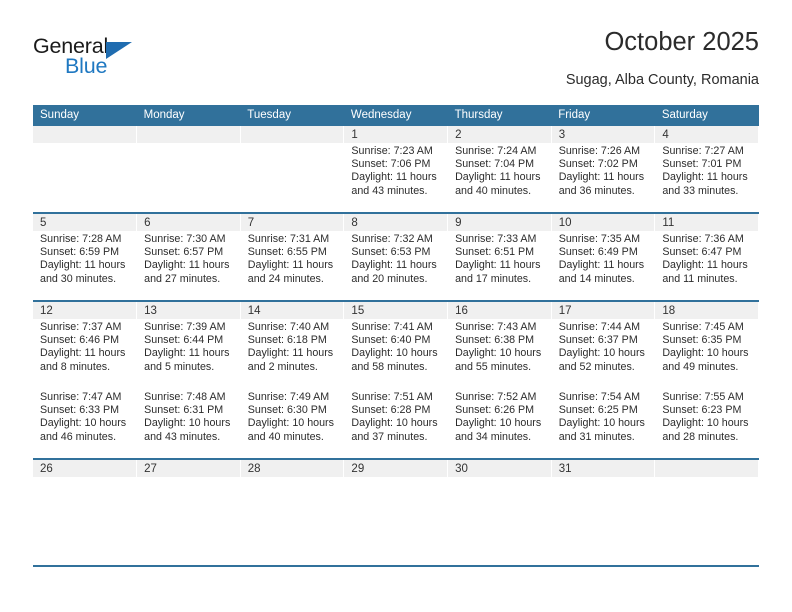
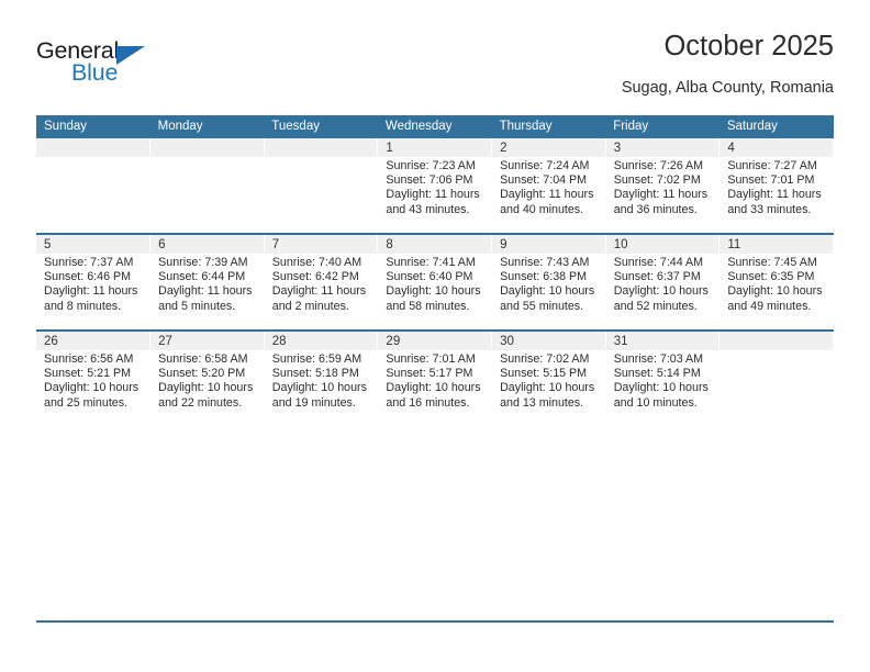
  General
  Blue
  October 2025
  Sugag, Alba County, Romania
  Sunday	Monday	Tuesday	Wednesday	Thursday	Friday	Saturday
  			1	2	3	4
  			Sunrise: 7:23 AMSunset: 7:06 PMDaylight: 11 hoursand 43 minutes.	Sunrise: 7:24 AMSunset: 7:04 PMDaylight: 11 hoursand 40 minutes.	Sunrise: 7:26 AMSunset: 7:02 PMDaylight: 11 hoursand 36 minutes.	Sunrise: 7:27 AMSunset: 7:01 PMDaylight: 11 hoursand 33 minutes.
  5	6	7	8	9	10	11
- Sunrise: 7:28 AMSunset: 6:59 PMDaylight: 11 hoursand 30 minutes.	Sunrise: 7:30 AMSunset: 6:57 PMDaylight: 11 hoursand 27 minutes.	Sunrise: 7:31 AMSunset: 6:55 PMDaylight: 11 hoursand 24 minutes.	Sunrise: 7:32 AMSunset: 6:53 PMDaylight: 11 hoursand 20 minutes.	Sunrise: 7:33 AMSunset: 6:51 PMDaylight: 11 hoursand 17 minutes.	Sunrise: 7:35 AMSunset: 6:49 PMDaylight: 11 hoursand 14 minutes.	Sunrise: 7:36 AMSunset: 6:47 PMDaylight: 11 hoursand 11 minutes.
- 12	13	14	15	16	17	18
- Sunrise: 7:37 AMSunset: 6:46 PMDaylight: 11 hoursand 8 minutes.	Sunrise: 7:39 AMSunset: 6:44 PMDaylight: 11 hoursand 5 minutes.	Sunrise: 7:40 AMSunset: 6:18 PMDaylight: 11 hoursand 2 minutes.	Sunrise: 7:41 AMSunset: 6:40 PMDaylight: 10 hoursand 58 minutes.	Sunrise: 7:43 AMSunset: 6:38 PMDaylight: 10 hoursand 55 minutes.	Sunrise: 7:44 AMSunset: 6:37 PMDaylight: 10 hoursand 52 minutes.	Sunrise: 7:45 AMSunset: 6:35 PMDaylight: 10 hoursand 49 minutes.
+ Sunrise: 7:37 AMSunset: 6:46 PMDaylight: 11 hoursand 8 minutes.	Sunrise: 7:39 AMSunset: 6:44 PMDaylight: 11 hoursand 5 minutes.	Sunrise: 7:40 AMSunset: 6:42 PMDaylight: 11 hoursand 2 minutes.	Sunrise: 7:41 AMSunset: 6:40 PMDaylight: 10 hoursand 58 minutes.	Sunrise: 7:43 AMSunset: 6:38 PMDaylight: 10 hoursand 55 minutes.	Sunrise: 7:44 AMSunset: 6:37 PMDaylight: 10 hoursand 52 minutes.	Sunrise: 7:45 AMSunset: 6:35 PMDaylight: 10 hoursand 49 minutes.
- Sunrise: 7:47 AMSunset: 6:33 PMDaylight: 10 hoursand 46 minutes.	Sunrise: 7:48 AMSunset: 6:31 PMDaylight: 10 hoursand 43 minutes.	Sunrise: 7:49 AMSunset: 6:30 PMDaylight: 10 hoursand 40 minutes.	Sunrise: 7:51 AMSunset: 6:28 PMDaylight: 10 hoursand 37 minutes.	Sunrise: 7:52 AMSunset: 6:26 PMDaylight: 10 hoursand 34 minutes.	Sunrise: 7:54 AMSunset: 6:25 PMDaylight: 10 hoursand 31 minutes.	Sunrise: 7:55 AMSunset: 6:23 PMDaylight: 10 hoursand 28 minutes.
  26	27	28	29	30	31
+ Sunrise: 6:56 AMSunset: 5:21 PMDaylight: 10 hoursand 25 minutes.	Sunrise: 6:58 AMSunset: 5:20 PMDaylight: 10 hoursand 22 minutes.	Sunrise: 6:59 AMSunset: 5:18 PMDaylight: 10 hoursand 19 minutes.	Sunrise: 7:01 AMSunset: 5:17 PMDaylight: 10 hoursand 16 minutes.	Sunrise: 7:02 AMSunset: 5:15 PMDaylight: 10 hoursand 13 minutes.	Sunrise: 7:03 AMSunset: 5:14 PMDaylight: 10 hoursand 10 minutes.
